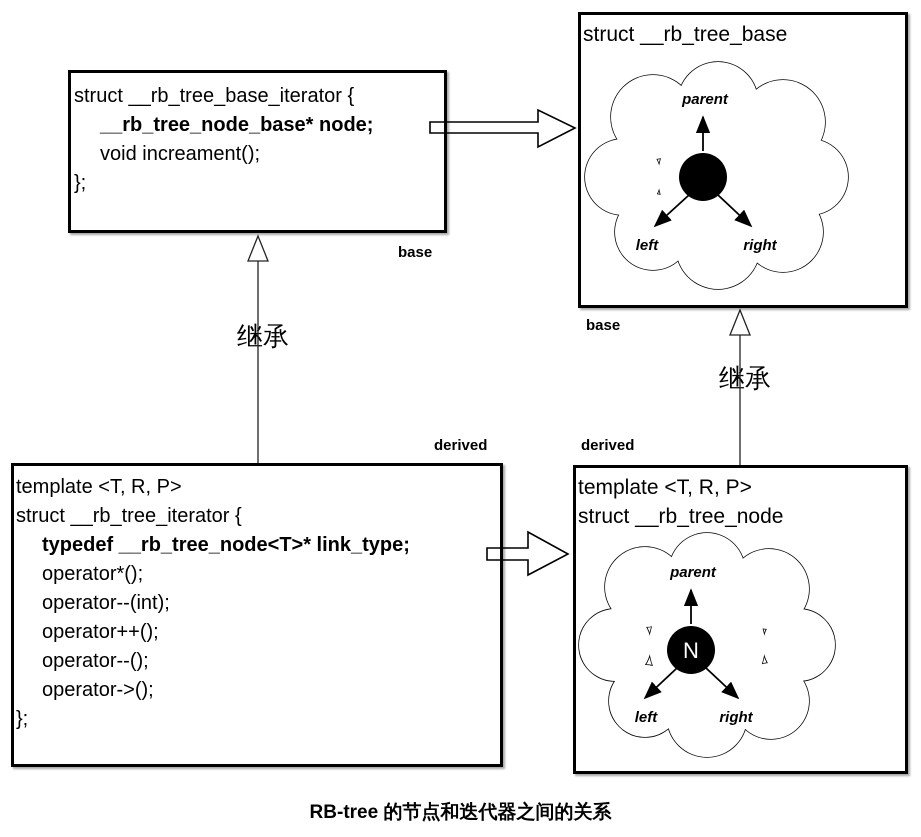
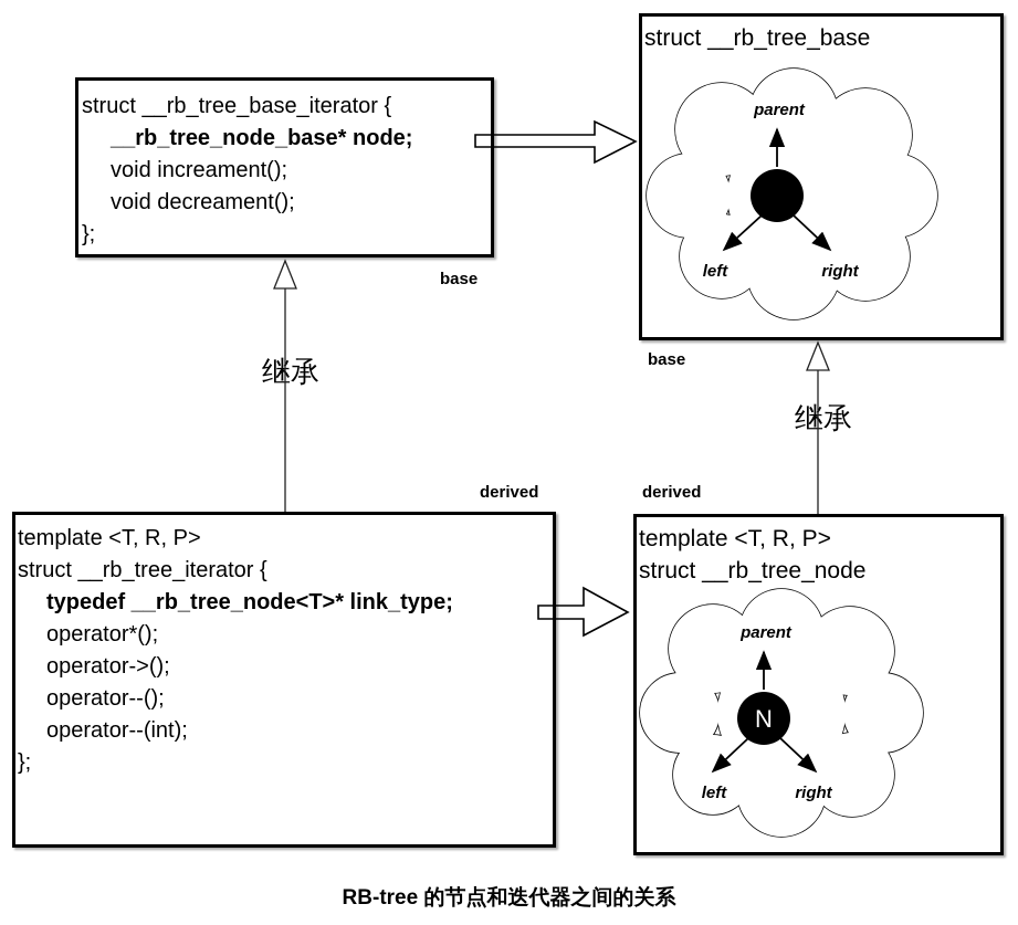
  struct __rb_tree_base_iterator {
  __rb_tree_node_base* node;
  void increament();
+ void decreament();
  };
  struct __rb_tree_base
  parent
  left
  right
  template <T, R, P>
  struct __rb_tree_iterator {
  typedef __rb_tree_node<T>* link_type;
  operator*();
- operator--(int);
+ operator->();
- operator++();
  operator--();
- operator->();
+ operator--(int);
  };
  template <T, R, P>
  struct __rb_tree_node
  N
  parent
  left
  right
  base
  derived
  base
  derived
  继承
  继承
  RB-tree 的节点和迭代器之间的关系
